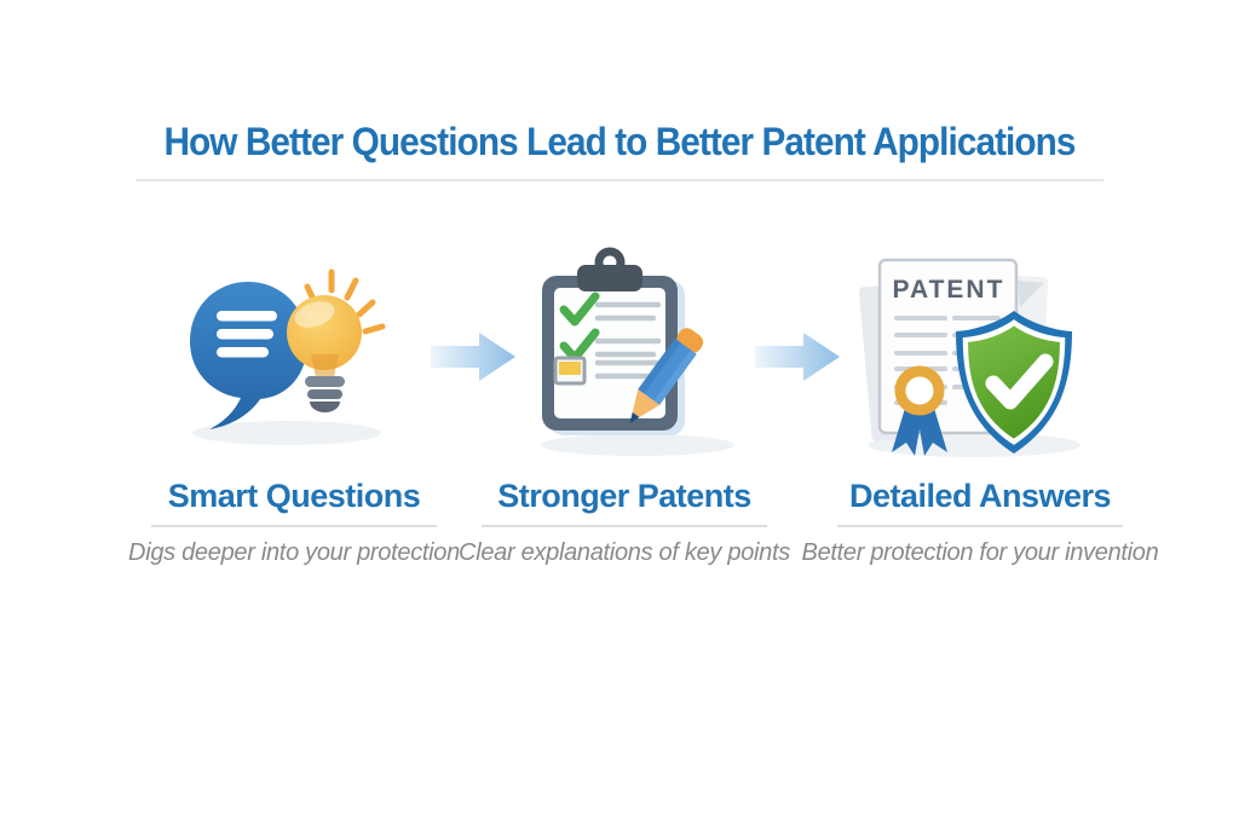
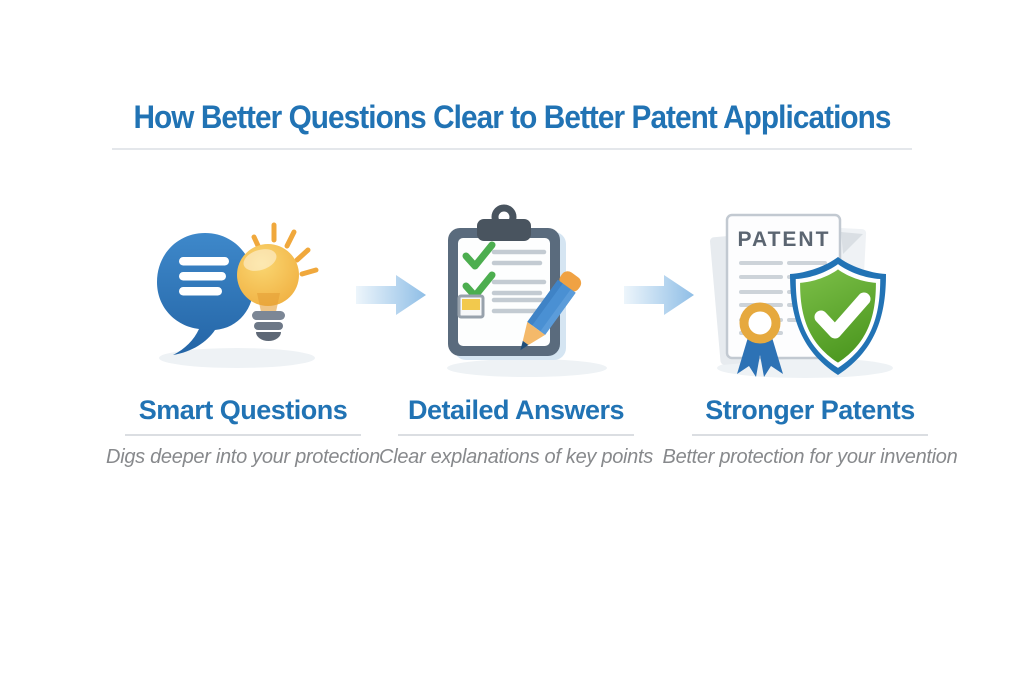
- How Better Questions Lead to Better Patent Applications
+ How Better Questions Clear to Better Patent Applications
  PATENT
  Smart Questions
  Digs deeper into your protection
- Stronger Patents
+ Detailed Answers
  Clear explanations of key points
- Detailed Answers
+ Stronger Patents
  Better protection for your invention
